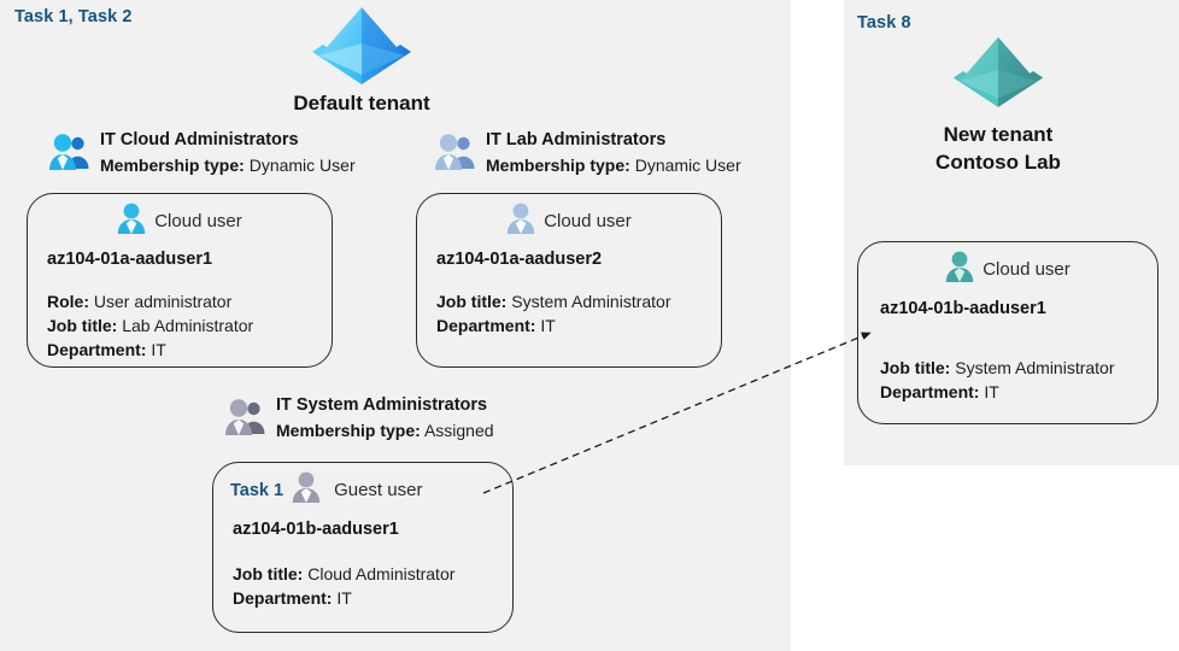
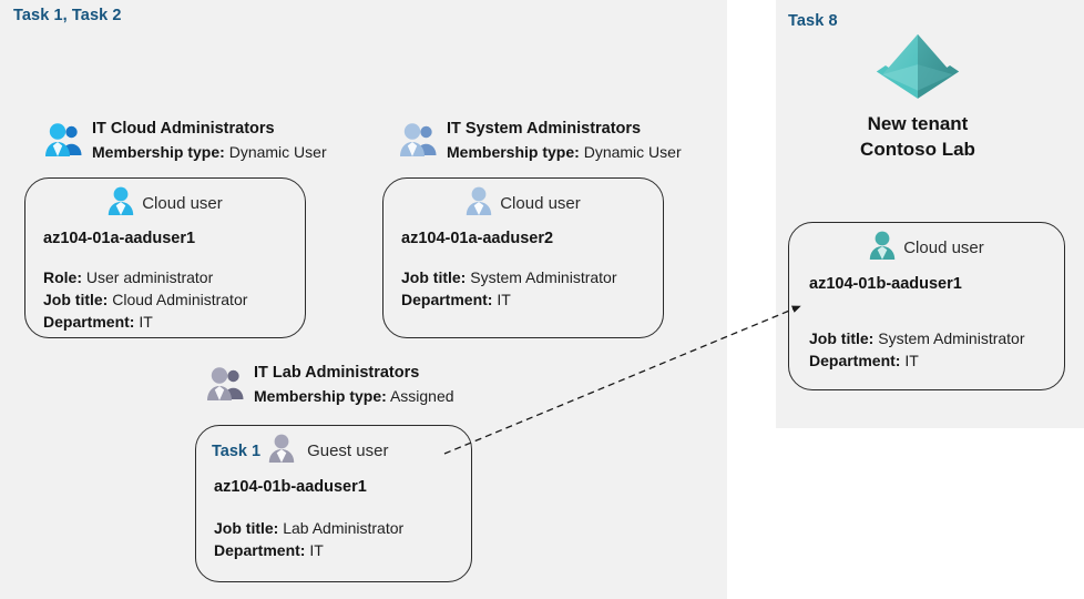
  Task 1, Task 2
  Task 8
- Default tenant
  New tenant
  Contoso Lab
  IT Cloud Administrators
  Membership type: Dynamic User
  Cloud user
  az104-01a-aaduser1
  Role: User administrator
- Job title: Lab Administrator
+ Job title: Cloud Administrator
  Department: IT
- IT Lab Administrators
+ IT System Administrators
  Membership type: Dynamic User
  Cloud user
  az104-01a-aaduser2
  Job title: System Administrator
  Department: IT
- IT System Administrators
+ IT Lab Administrators
  Membership type: Assigned
  Task 1
  Guest user
  az104-01b-aaduser1
- Job title: Cloud Administrator
+ Job title: Lab Administrator
  Department: IT
  Cloud user
  az104-01b-aaduser1
  Job title: System Administrator
  Department: IT
